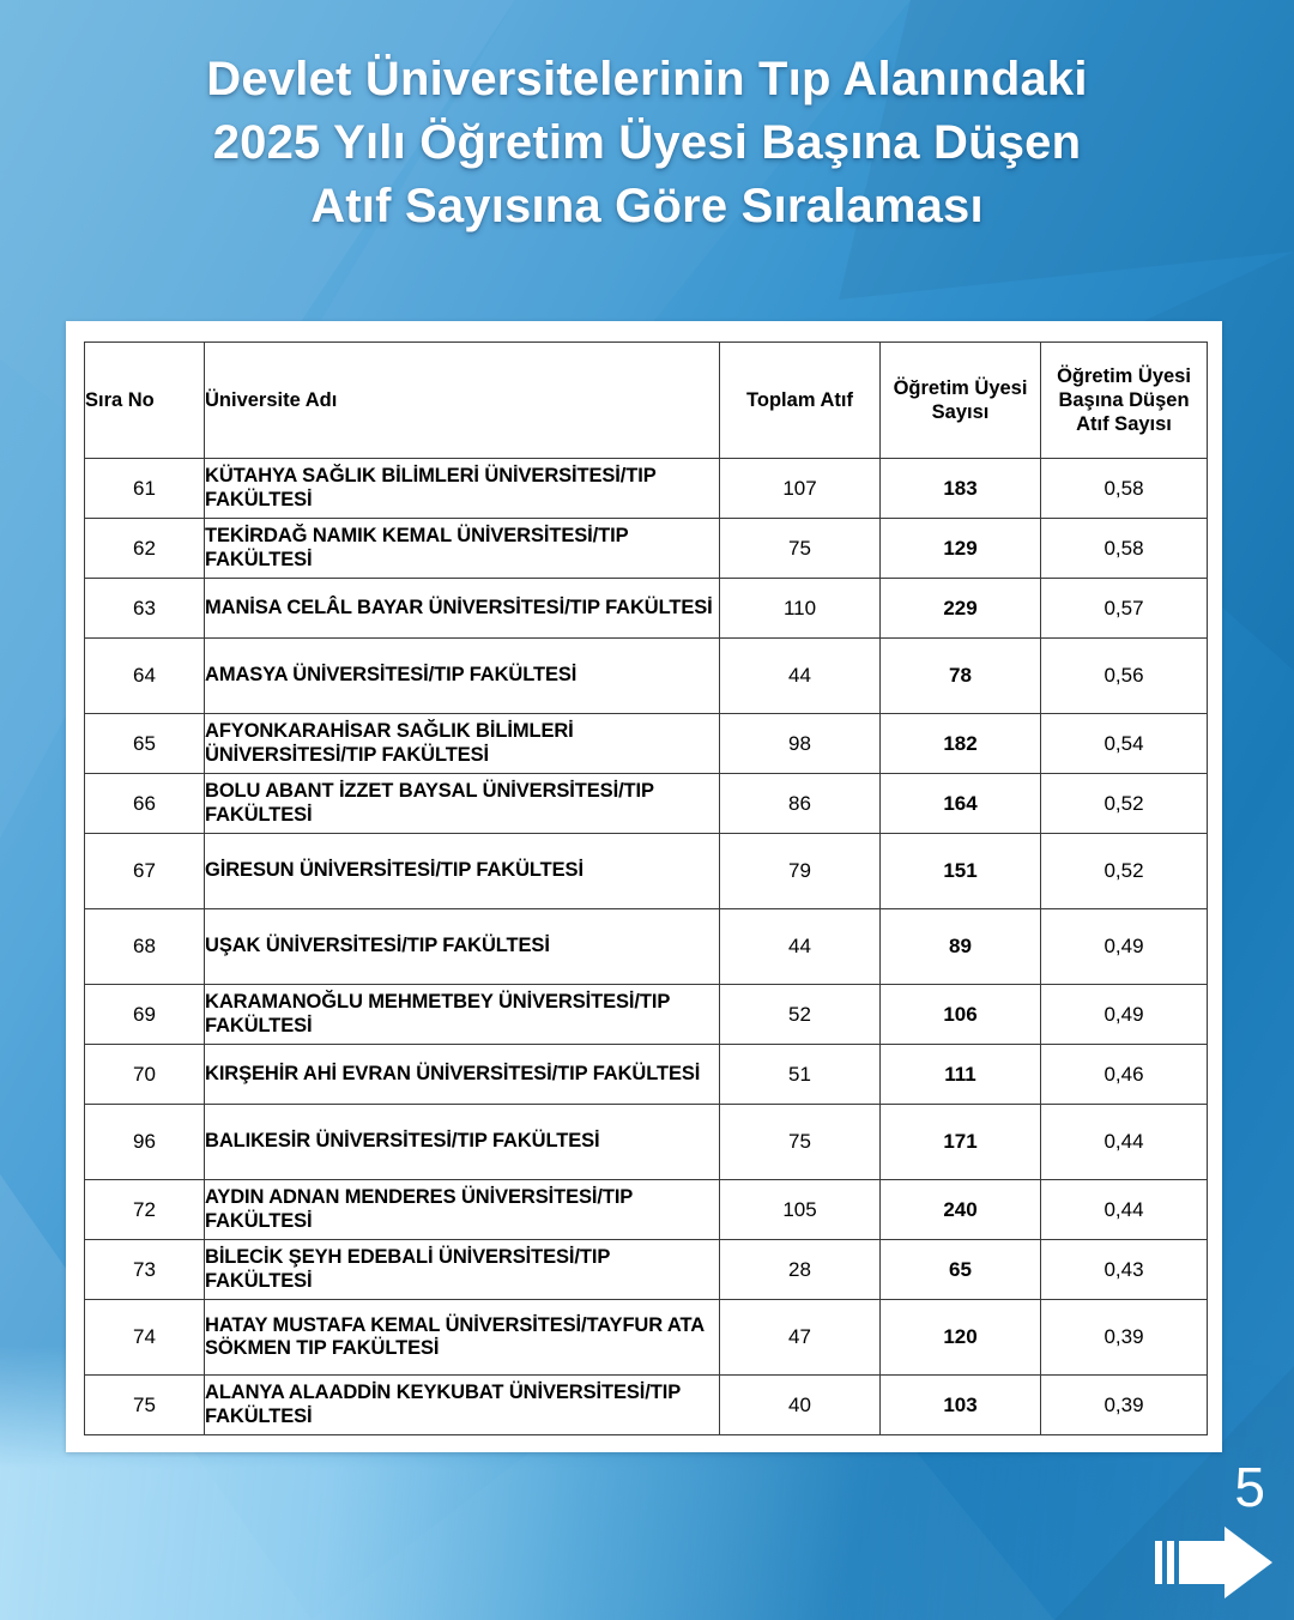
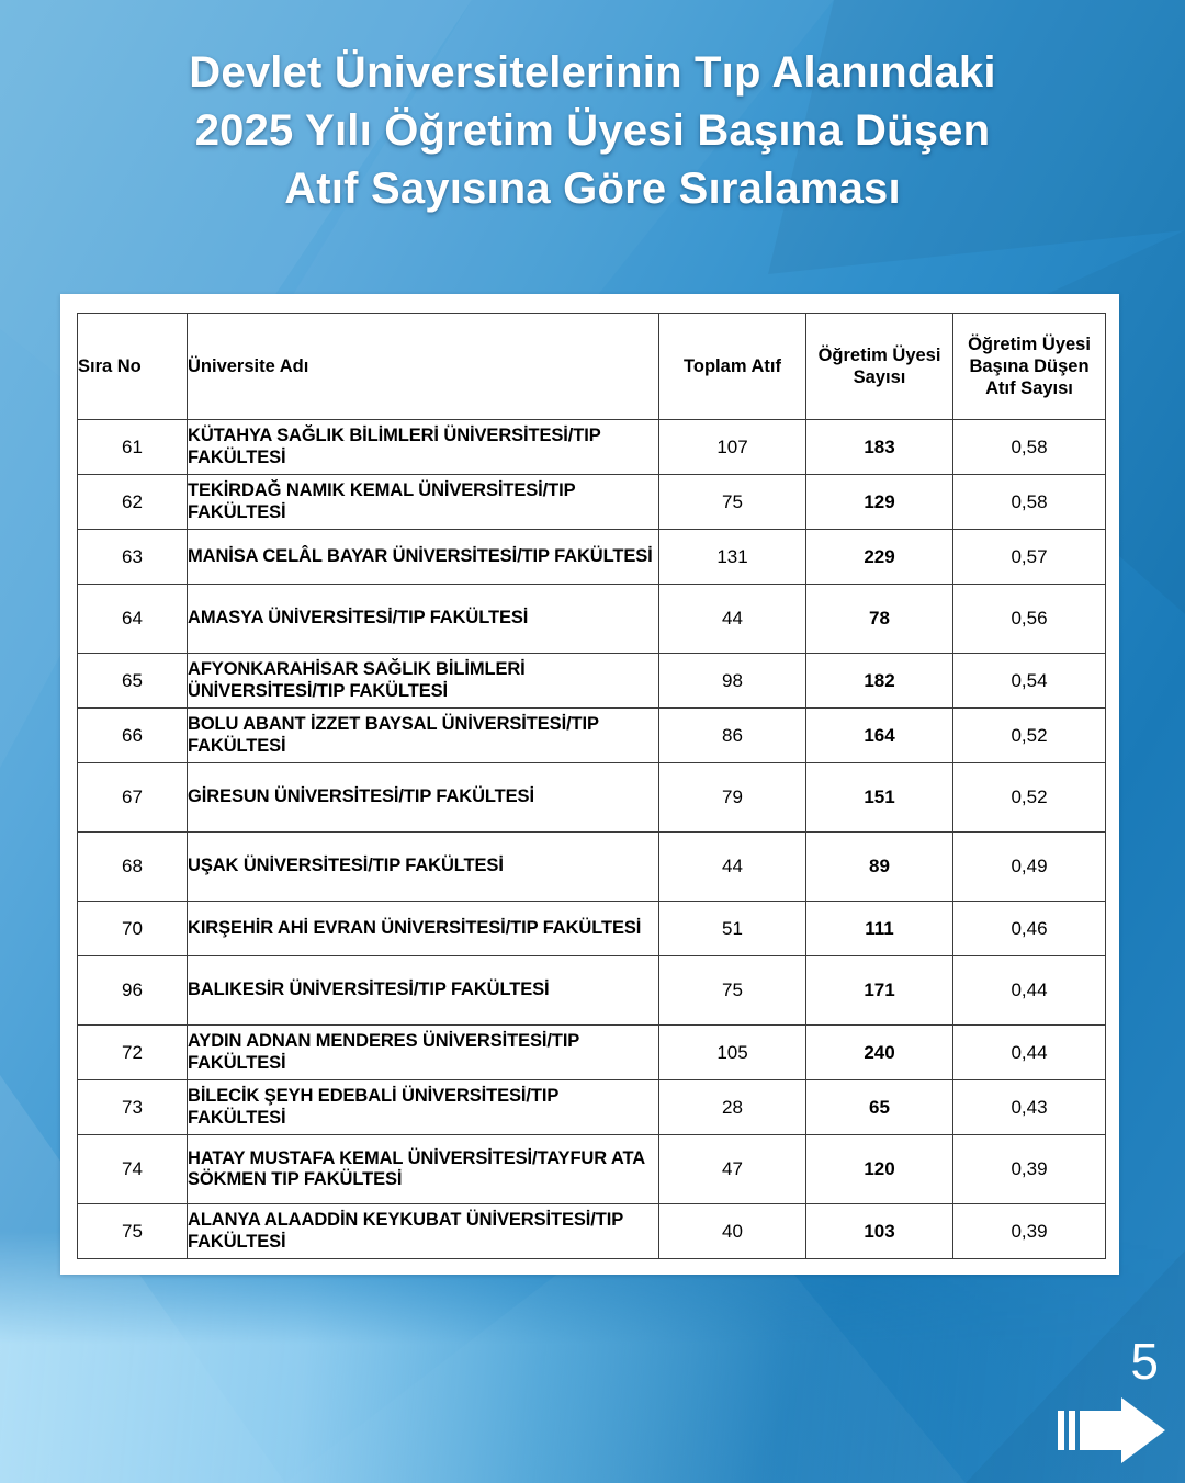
  Devlet Üniversitelerinin Tıp Alanındaki
  2025 Yılı Öğretim Üyesi Başına Düşen
  Atıf Sayısına Göre Sıralaması
  Sıra No	Üniversite Adı	Toplam Atıf	Öğretim Üyesi Sayısı	Öğretim Üyesi Başına Düşen Atıf Sayısı
  61	KÜTAHYA SAĞLIK BİLİMLERİ ÜNİVERSİTESİ/TIP FAKÜLTESİ	107	183	0,58
  62	TEKİRDAĞ NAMIK KEMAL ÜNİVERSİTESİ/TIP FAKÜLTESİ	75	129	0,58
- 63	MANİSA CELÂL BAYAR ÜNİVERSİTESİ/TIP FAKÜLTESİ	110	229	0,57
+ 63	MANİSA CELÂL BAYAR ÜNİVERSİTESİ/TIP FAKÜLTESİ	131	229	0,57
  64	AMASYA ÜNİVERSİTESİ/TIP FAKÜLTESİ	44	78	0,56
  65	AFYONKARAHİSAR SAĞLIK BİLİMLERİ ÜNİVERSİTESİ/TIP FAKÜLTESİ	98	182	0,54
  66	BOLU ABANT İZZET BAYSAL ÜNİVERSİTESİ/TIP FAKÜLTESİ	86	164	0,52
  67	GİRESUN ÜNİVERSİTESİ/TIP FAKÜLTESİ	79	151	0,52
  68	UŞAK ÜNİVERSİTESİ/TIP FAKÜLTESİ	44	89	0,49
- 69	KARAMANOĞLU MEHMETBEY ÜNİVERSİTESİ/TIP FAKÜLTESİ	52	106	0,49
  70	KIRŞEHİR AHİ EVRAN ÜNİVERSİTESİ/TIP FAKÜLTESİ	51	111	0,46
  96	BALIKESİR ÜNİVERSİTESİ/TIP FAKÜLTESİ	75	171	0,44
  72	AYDIN ADNAN MENDERES ÜNİVERSİTESİ/TIP FAKÜLTESİ	105	240	0,44
  73	BİLECİK ŞEYH EDEBALİ ÜNİVERSİTESİ/TIP FAKÜLTESİ	28	65	0,43
  74	HATAY MUSTAFA KEMAL ÜNİVERSİTESİ/TAYFUR ATA SÖKMEN TIP FAKÜLTESİ	47	120	0,39
  75	ALANYA ALAADDİN KEYKUBAT ÜNİVERSİTESİ/TIP FAKÜLTESİ	40	103	0,39
  5
